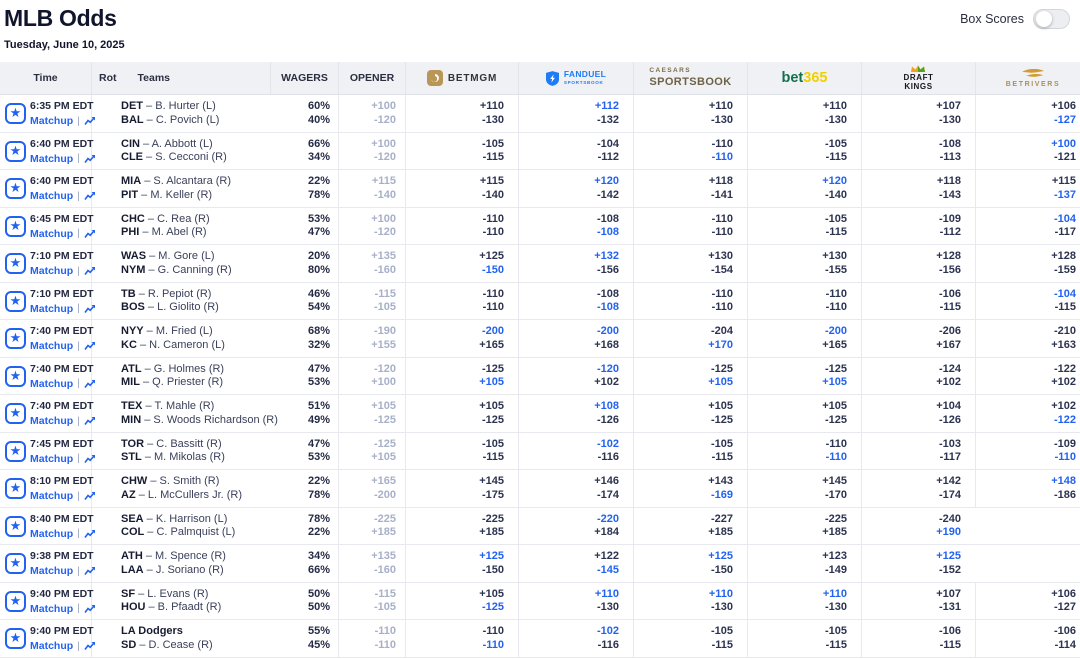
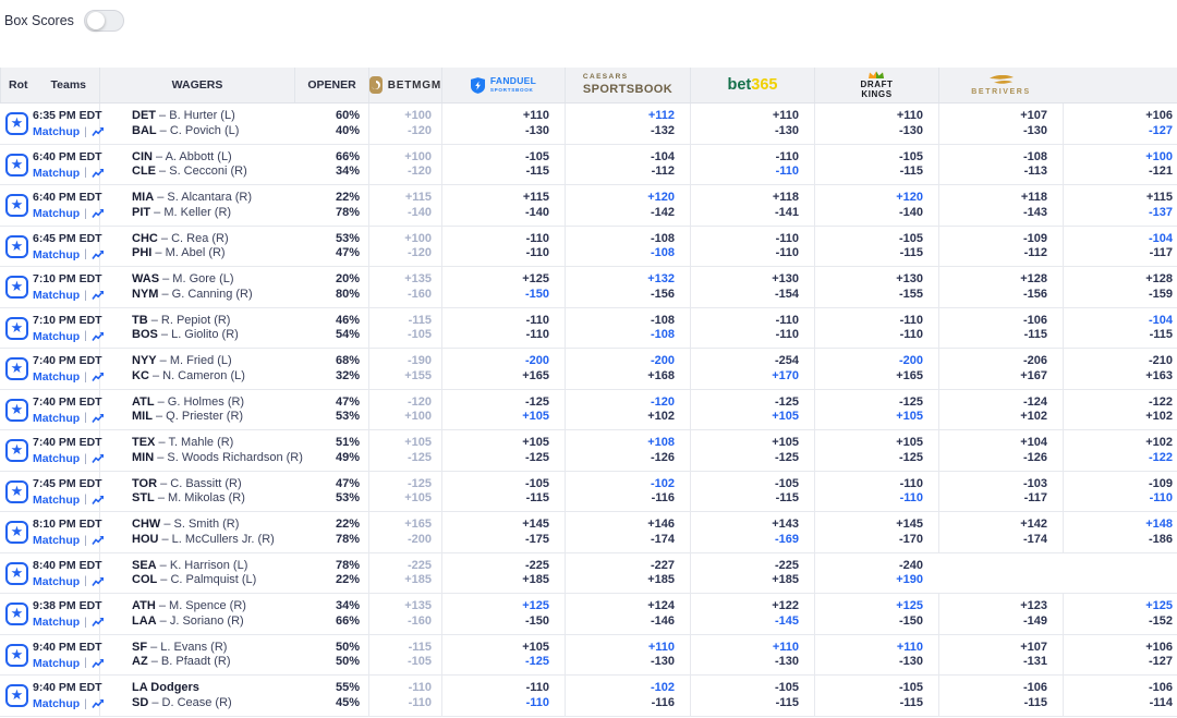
- MLB Odds
- Tuesday, June 10, 2025
  Box Scores
- Time
  Rot
  Teams
  WAGERS
  OPENER
  BETMGM
  FANDUEL
  SPORTSBOOK
  bet365
  DRAFT
  KINGS
  ★
  6:35 PM EDT
  Matchup
  |
  DET – B. Hurter (L)
  BAL – C. Povich (L)
  60%
  40%
  +100
  -120
  +110
  -130
  +112
  -132
  +110
  -130
  +110
  -130
  +107
  -130
  +106
  -127
  ★
  6:40 PM EDT
  Matchup
  |
  CIN – A. Abbott (L)
  CLE – S. Cecconi (R)
  66%
  34%
  +100
  -120
  -105
  -115
  -104
  -112
  -110
  -110
  -105
  -115
  -108
  -113
  +100
  -121
  ★
  6:40 PM EDT
  Matchup
  |
  MIA – S. Alcantara (R)
  PIT – M. Keller (R)
  22%
  78%
  +115
  -140
  +115
  -140
  +120
  -142
  +118
  -141
  +120
  -140
  +118
  -143
  +115
  -137
  ★
  6:45 PM EDT
  Matchup
  |
  CHC – C. Rea (R)
  PHI – M. Abel (R)
  53%
  47%
  +100
  -120
  -110
  -110
  -108
  -108
  -110
  -110
  -105
  -115
  -109
  -112
  -104
  -117
  ★
  7:10 PM EDT
  Matchup
  |
  WAS – M. Gore (L)
  NYM – G. Canning (R)
  20%
  80%
  +135
  -160
  +125
  -150
  +132
  -156
  +130
  -154
  +130
  -155
  +128
  -156
  +128
  -159
  ★
  7:10 PM EDT
  Matchup
  |
  TB – R. Pepiot (R)
  BOS – L. Giolito (R)
  46%
  54%
  -115
  -105
  -110
  -110
  -108
  -108
  -110
  -110
  -110
  -110
  -106
  -115
  -104
  -115
  ★
  7:40 PM EDT
  Matchup
  |
  NYY – M. Fried (L)
  KC – N. Cameron (L)
  68%
  32%
  -190
  +155
  -200
  +165
  -200
  +168
- -204
+ -254
  +170
  -200
  +165
  -206
  +167
  -210
  +163
  ★
  7:40 PM EDT
  Matchup
  |
  ATL – G. Holmes (R)
  MIL – Q. Priester (R)
  47%
  53%
  -120
  +100
  -125
  +105
  -120
  +102
  -125
  +105
  -125
  +105
  -124
  +102
  -122
  +102
  ★
  7:40 PM EDT
  Matchup
  |
  TEX – T. Mahle (R)
  MIN – S. Woods Richardson (R)
  51%
  49%
  +105
  -125
  +105
  -125
  +108
  -126
  +105
  -125
  +105
  -125
  +104
  -126
  +102
  -122
  ★
  7:45 PM EDT
  Matchup
  |
  TOR – C. Bassitt (R)
  STL – M. Mikolas (R)
  47%
  53%
  -125
  +105
  -105
  -115
  -102
  -116
  -105
  -115
  -110
  -110
  -103
  -117
  -109
  -110
  ★
  8:10 PM EDT
  Matchup
  |
  CHW – S. Smith (R)
- AZ – L. McCullers Jr. (R)
+ HOU – L. McCullers Jr. (R)
  22%
  78%
  +165
  -200
  +145
  -175
  +146
  -174
  +143
  -169
  +145
  -170
  +142
  -174
  +148
  -186
  ★
  8:40 PM EDT
  Matchup
  |
  SEA – K. Harrison (L)
  COL – C. Palmquist (L)
  78%
  22%
  -225
  +185
  -225
  +185
- -220
- +184
  -227
  +185
  -225
  +185
  -240
  +190
  ★
  9:38 PM EDT
  Matchup
  |
  ATH – M. Spence (R)
  LAA – J. Soriano (R)
  34%
  66%
  +135
  -160
  +125
  -150
+ +124
+ -146
  +122
  -145
  +125
  -150
  +123
  -149
  +125
  -152
  ★
  9:40 PM EDT
  Matchup
  |
  SF – L. Evans (R)
- HOU – B. Pfaadt (R)
+ AZ – B. Pfaadt (R)
  50%
  50%
  -115
  -105
  +105
  -125
  +110
  -130
  +110
  -130
  +110
  -130
  +107
  -131
  +106
  -127
  ★
  9:40 PM EDT
  Matchup
  |
  LA Dodgers
  SD – D. Cease (R)
  55%
  45%
  -110
  -110
  -110
  -110
  -102
  -116
  -105
  -115
  -105
  -115
  -106
  -115
  -106
  -114
